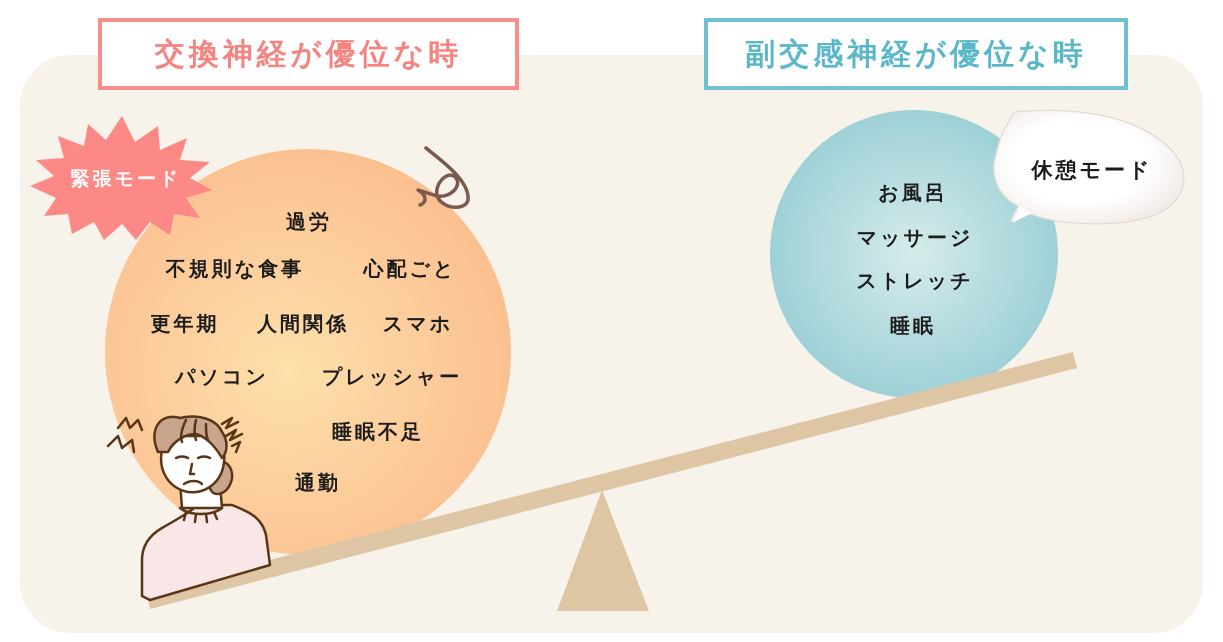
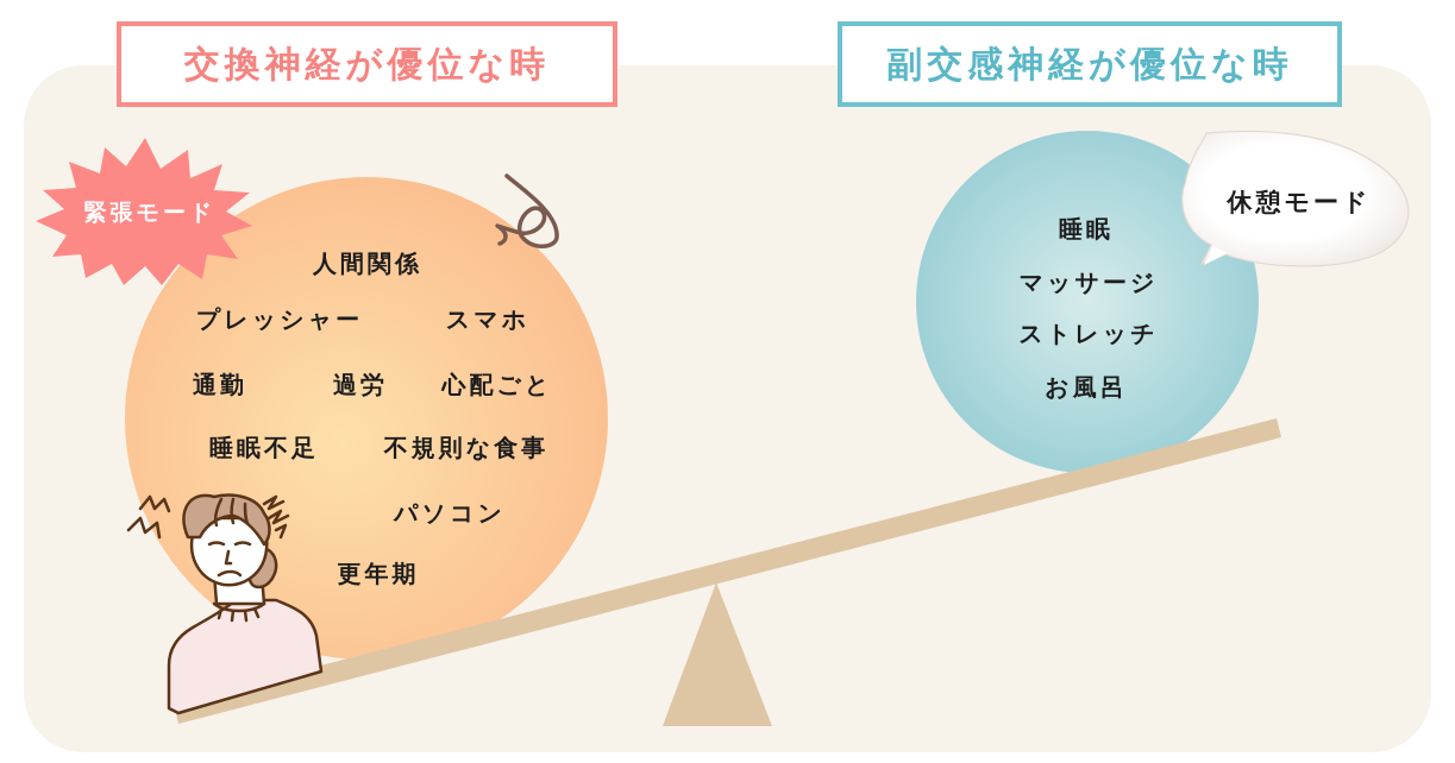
  交換神経が優位な時
  副交感神経が優位な時
  緊張モード
- 過労
+ 人間関係
- 不規則な食事
+ プレッシャー
- 心配ごと
+ スマホ
- 更年期
+ 通勤
- 人間関係
+ 過労
- スマホ
+ 心配ごと
- パソコン
+ 睡眠不足
- プレッシャー
+ 不規則な食事
- 睡眠不足
+ パソコン
- 通勤
+ 更年期
- お風呂
+ 睡眠
  マッサージ
  ストレッチ
- 睡眠
+ お風呂
  休憩モード
